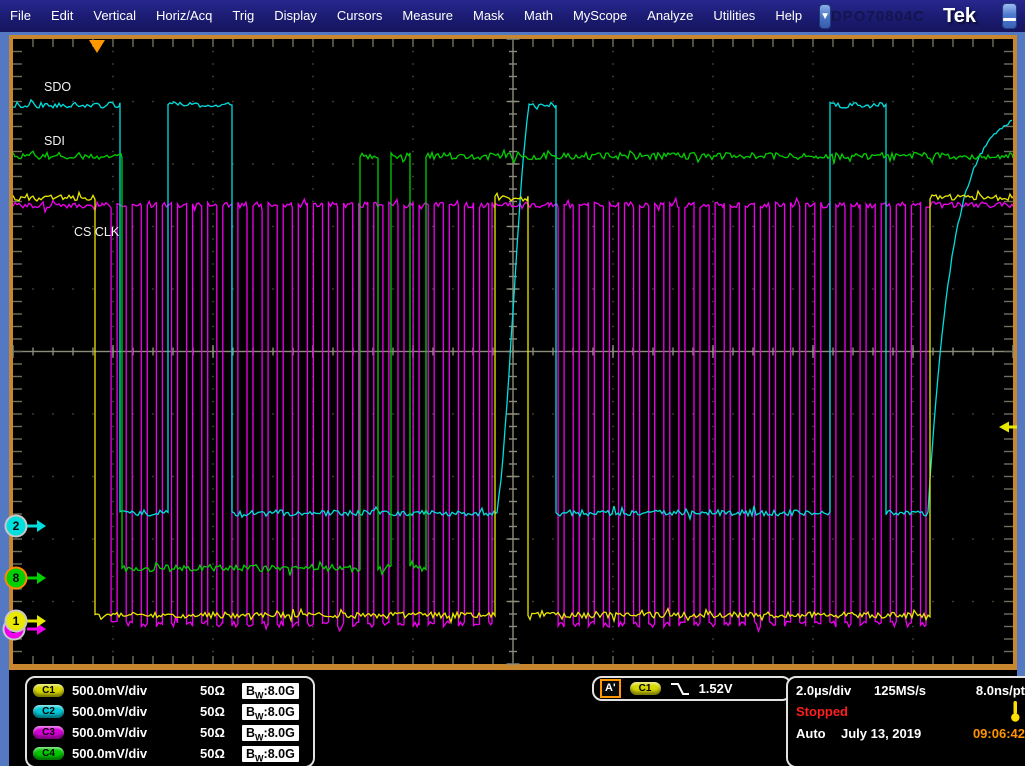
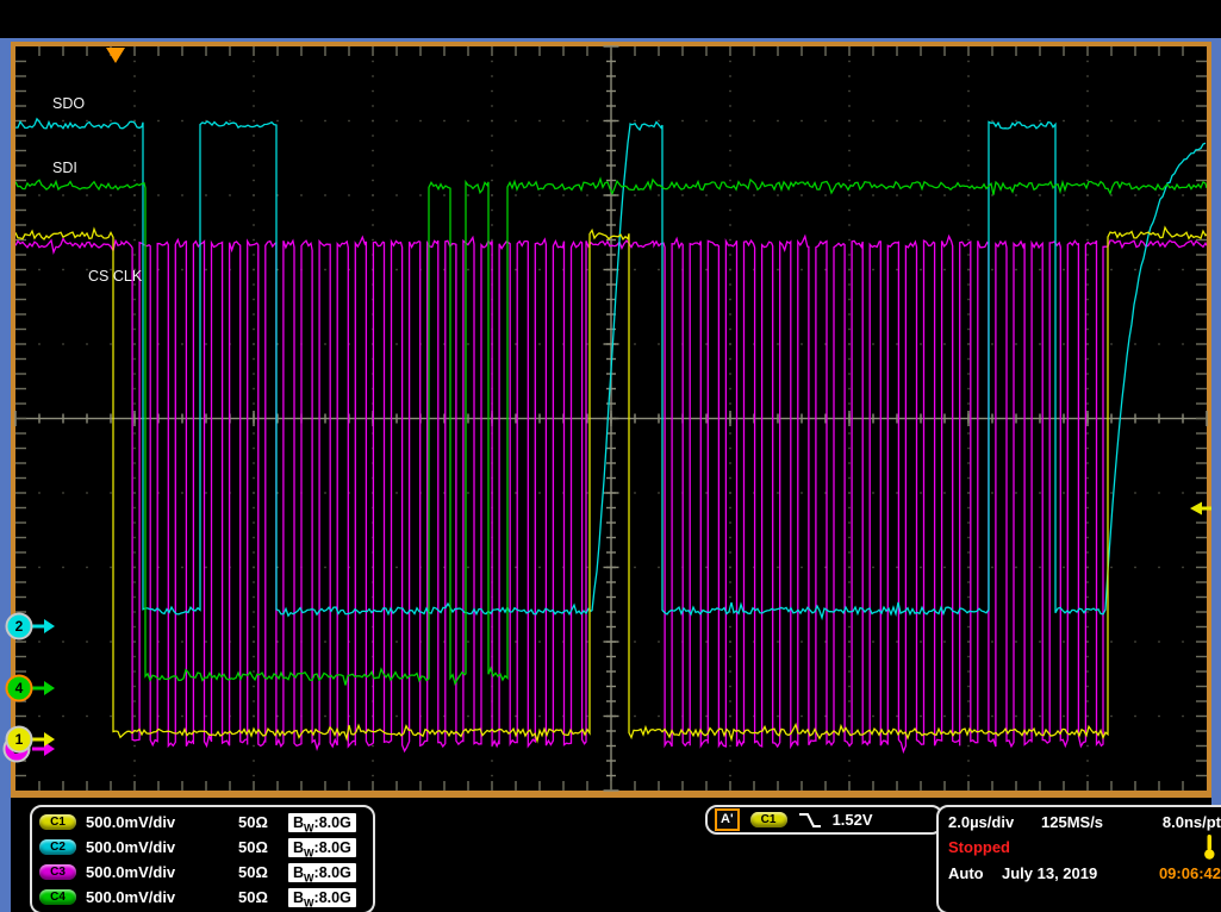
  2
- 8
+ 4
  1
  SDO
  SDI
  CS CLK
- File
- Edit
- Vertical
- Horiz/Acq
- Trig
- Display
- Cursors
- Measure
- Mask
- Math
- MyScope
- Analyze
- Utilities
- Help
- ▼
- DPO70804C
- Tek
  C1
  500.0mV/div
  50Ω
  BW:8.0G
  C2
  500.0mV/div
  50Ω
  BW:8.0G
  C3
  500.0mV/div
  50Ω
  BW:8.0G
  C4
  500.0mV/div
  50Ω
  BW:8.0G
  A'
  C1
  1.52V
  2.0µs/div
  125MS/s
  8.0ns/pt
  Stopped
  Auto
  July 13, 2019
  09:06:42
